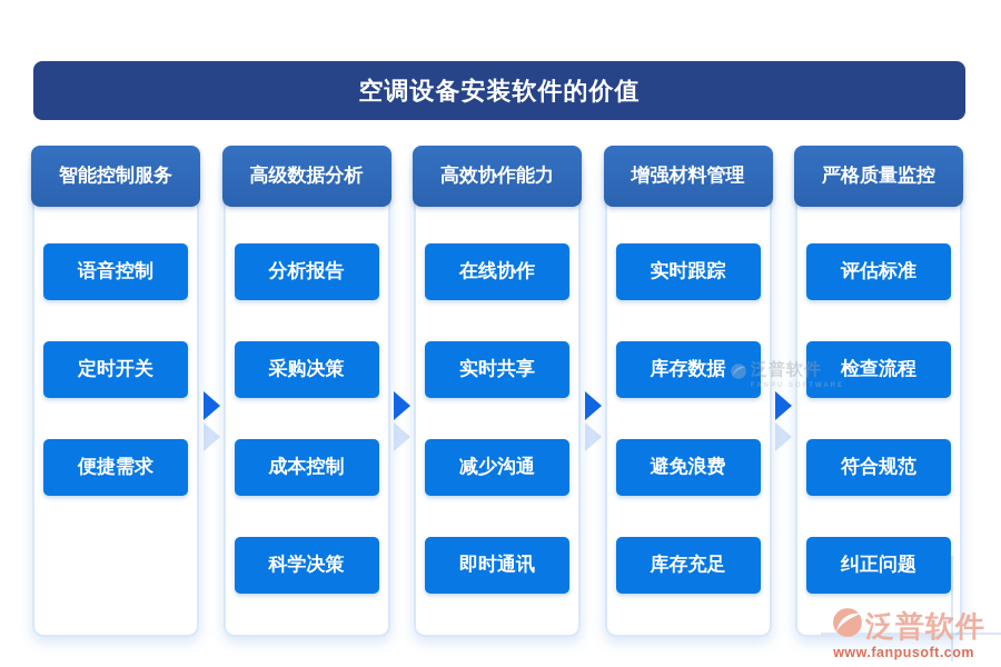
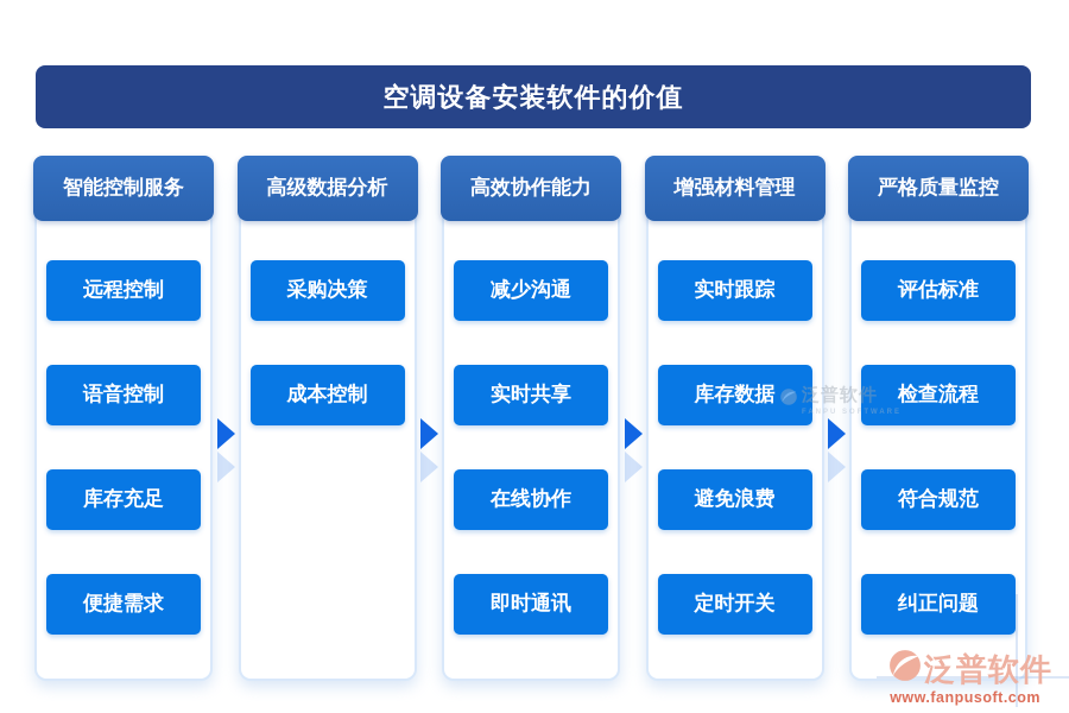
  空调设备安装软件的价值
  智能控制服务
+ 远程控制
  语音控制
- 定时开关
+ 库存充足
  便捷需求
  高级数据分析
- 分析报告
  采购决策
  成本控制
- 科学决策
  高效协作能力
- 在线协作
+ 减少沟通
  实时共享
- 减少沟通
+ 在线协作
  即时通讯
  增强材料管理
  实时跟踪
  库存数据
  避免浪费
- 库存充足
+ 定时开关
  严格质量监控
  评估标准
  检查流程
  符合规范
  纠正问题
  泛普软件
  泛普软件
  www.fanpusoft.com
